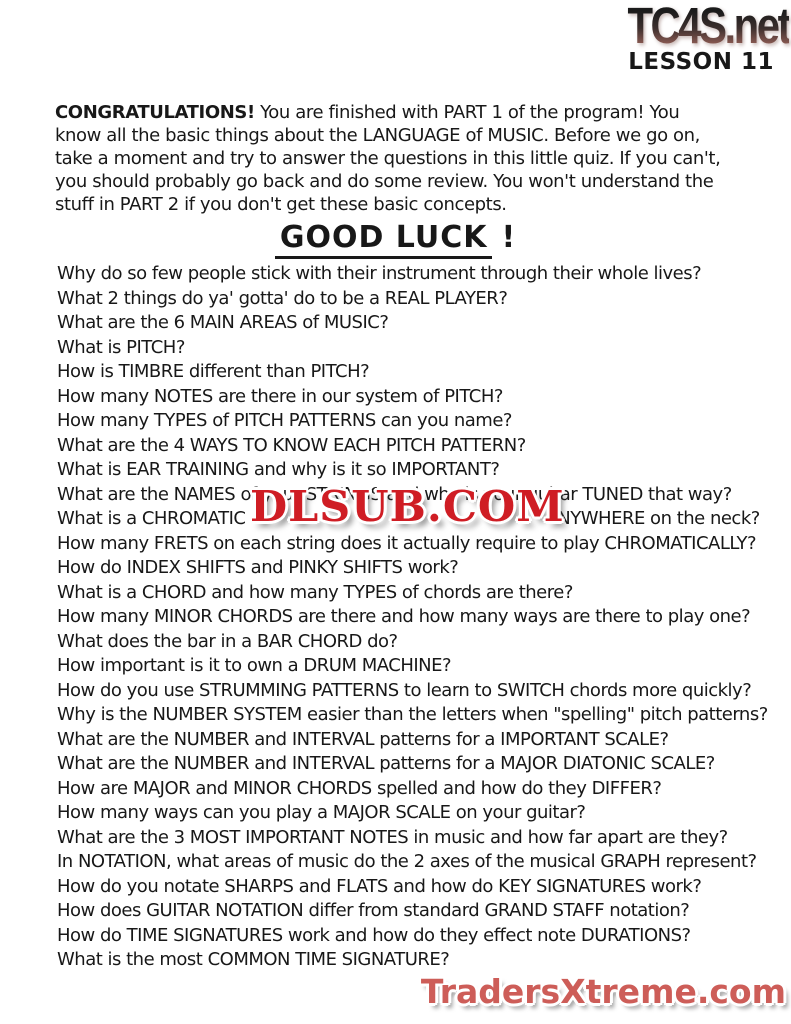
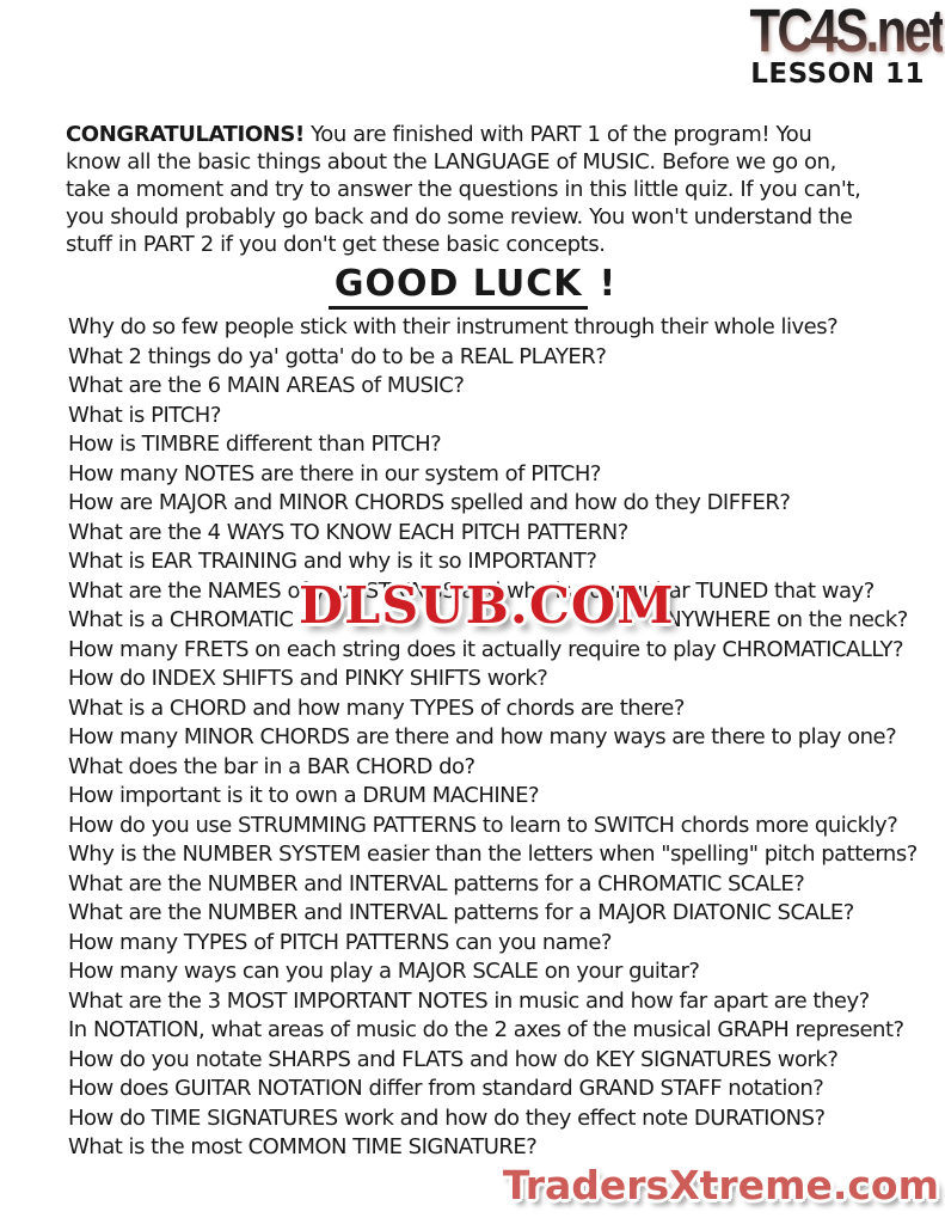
  TC4S.net
  LESSON 11
  CONGRATULATIONS! You are finished with PART 1 of the program! You
  know all the basic things about the LANGUAGE of MUSIC. Before we go on,
  take a moment and try to answer the questions in this little quiz. If you can't,
  you should probably go back and do some review. You won't understand the
  stuff in PART 2 if you don't get these basic concepts.
  GOOD LUCK !
  Why do so few people stick with their instrument through their whole lives?
  What 2 things do ya' gotta' do to be a REAL PLAYER?
  What are the 6 MAIN AREAS of MUSIC?
  What is PITCH?
  How is TIMBRE different than PITCH?
  How many NOTES are there in our system of PITCH?
- How many TYPES of PITCH PATTERNS can you name?
+ How are MAJOR and MINOR CHORDS spelled and how do they DIFFER?
  What are the 4 WAYS TO KNOW EACH PITCH PATTERN?
  What is EAR TRAINING and why is it so IMPORTANT?
  What are the NAMES of your STRINGS and why is your guitar TUNED that way?
  What is a CHROMATIC ANYWHERE on the neck?
  How many FRETS on each string does it actually require to play CHROMATICALLY?
  How do INDEX SHIFTS and PINKY SHIFTS work?
  What is a CHORD and how many TYPES of chords are there?
  How many MINOR CHORDS are there and how many ways are there to play one?
  What does the bar in a BAR CHORD do?
  How important is it to own a DRUM MACHINE?
  How do you use STRUMMING PATTERNS to learn to SWITCH chords more quickly?
  Why is the NUMBER SYSTEM easier than the letters when "spelling" pitch patterns?
- What are the NUMBER and INTERVAL patterns for a IMPORTANT SCALE?
+ What are the NUMBER and INTERVAL patterns for a CHROMATIC SCALE?
  What are the NUMBER and INTERVAL patterns for a MAJOR DIATONIC SCALE?
- How are MAJOR and MINOR CHORDS spelled and how do they DIFFER?
+ How many TYPES of PITCH PATTERNS can you name?
  How many ways can you play a MAJOR SCALE on your guitar?
  What are the 3 MOST IMPORTANT NOTES in music and how far apart are they?
  In NOTATION, what areas of music do the 2 axes of the musical GRAPH represent?
  How do you notate SHARPS and FLATS and how do KEY SIGNATURES work?
  How does GUITAR NOTATION differ from standard GRAND STAFF notation?
  How do TIME SIGNATURES work and how do they effect note DURATIONS?
  What is the most COMMON TIME SIGNATURE?
  DLSUB.COM
  TradersXtreme.com
